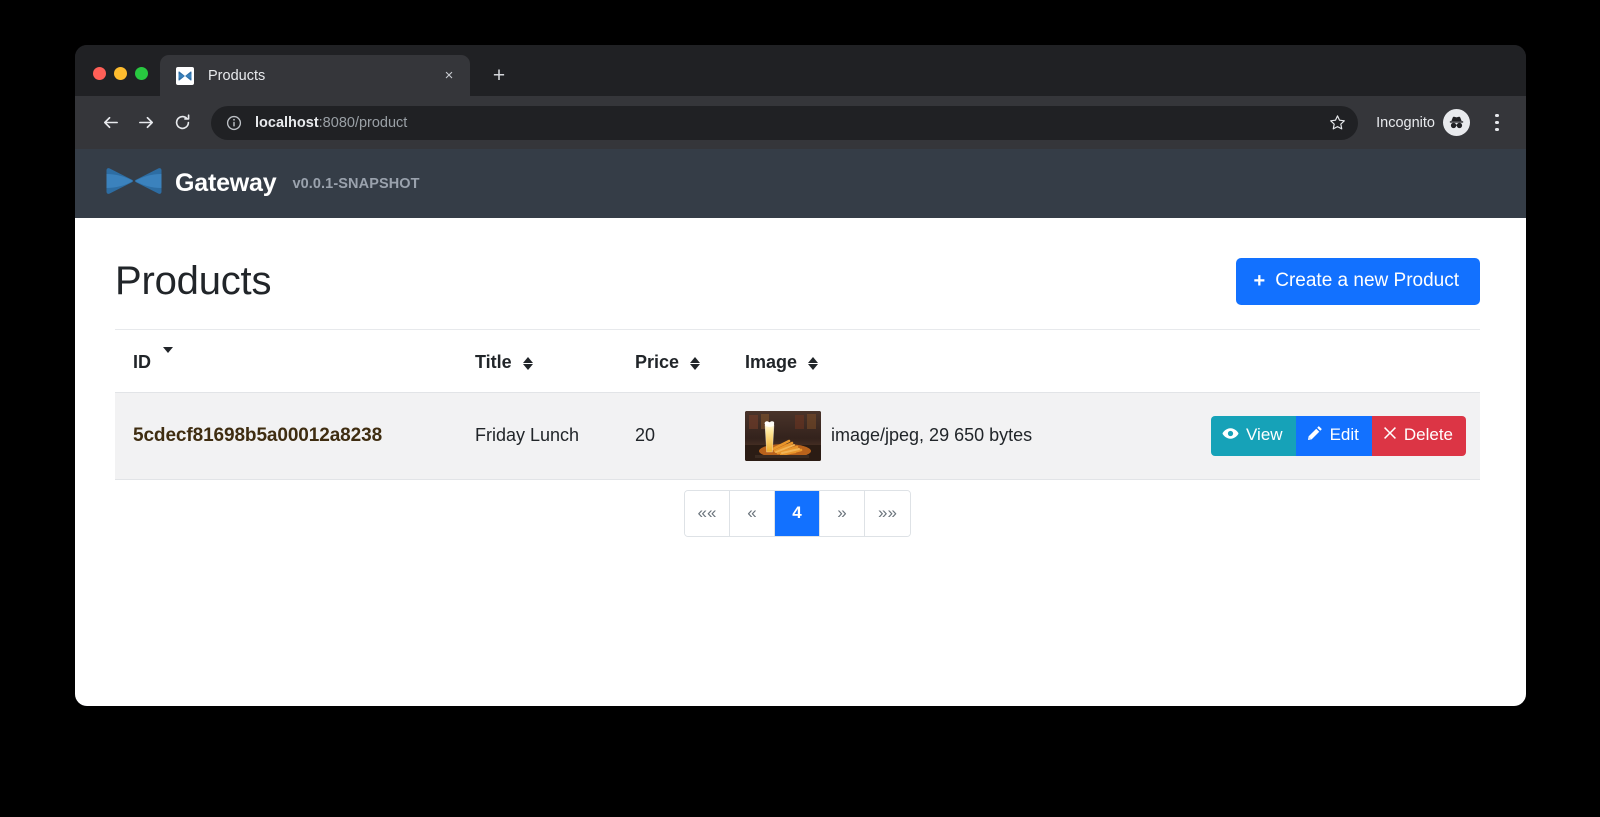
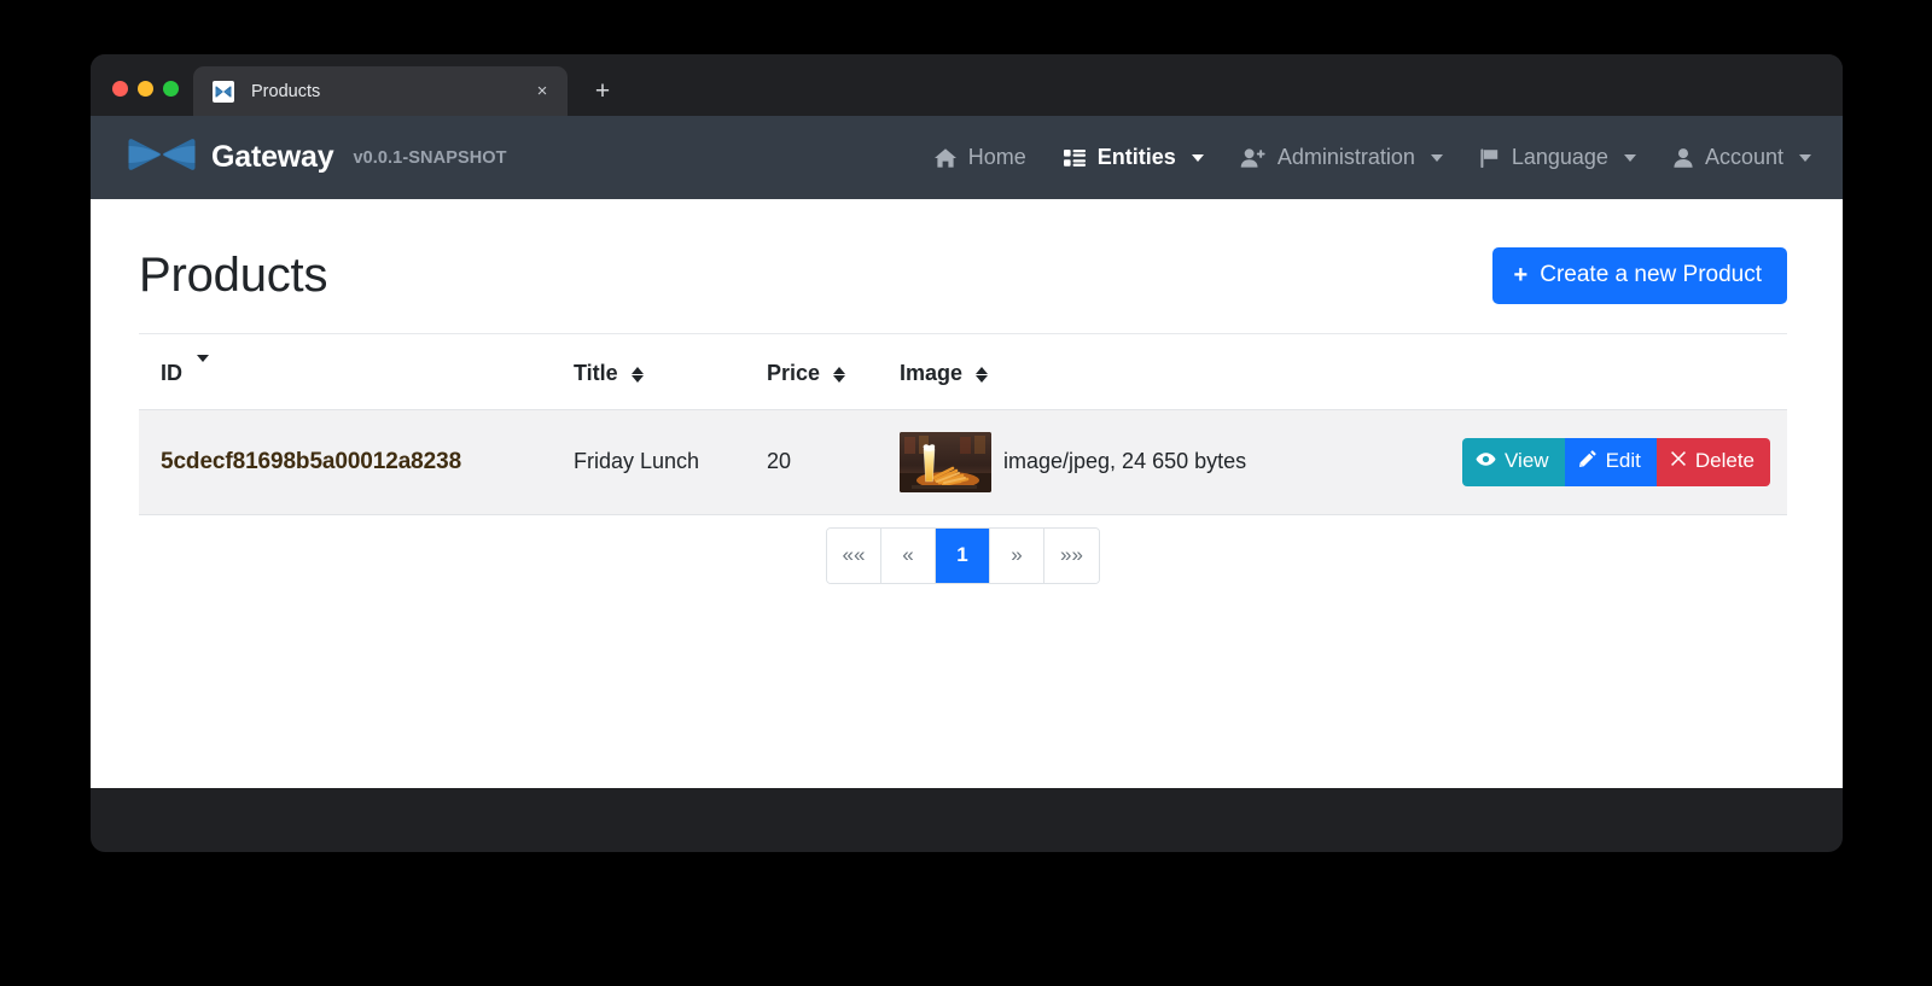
  Products
  ×
  +
- localhost:8080/product
- Incognito
  Gateway
  v0.0.1-SNAPSHOT
+ Home
+ Entities
+ Administration
+ Language
+ Account
  Products
  +
  Create a new Product
  ID	Title	Price	Image
- 5cdecf81698b5a00012a8238	Friday Lunch	20	image/jpeg, 29 650 bytes	View Edit Delete
+ 5cdecf81698b5a00012a8238	Friday Lunch	20	image/jpeg, 24 650 bytes	View Edit Delete
  ««
  «
- 4
+ 1
  »
  »»
